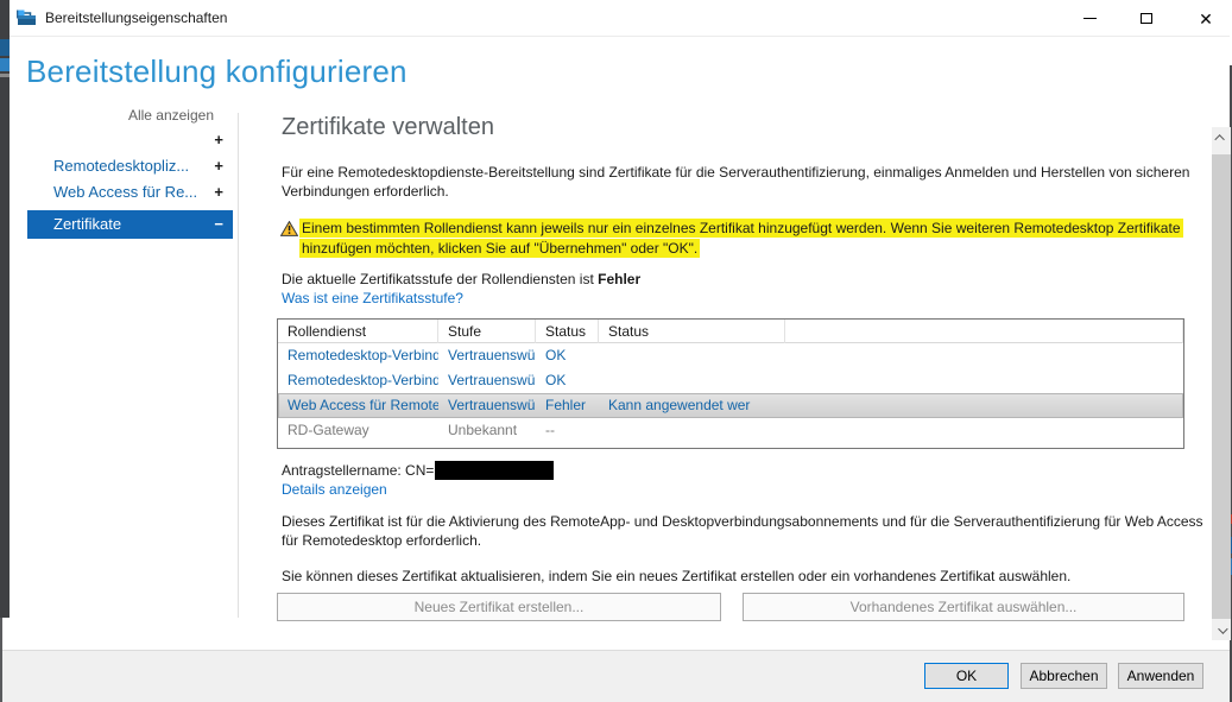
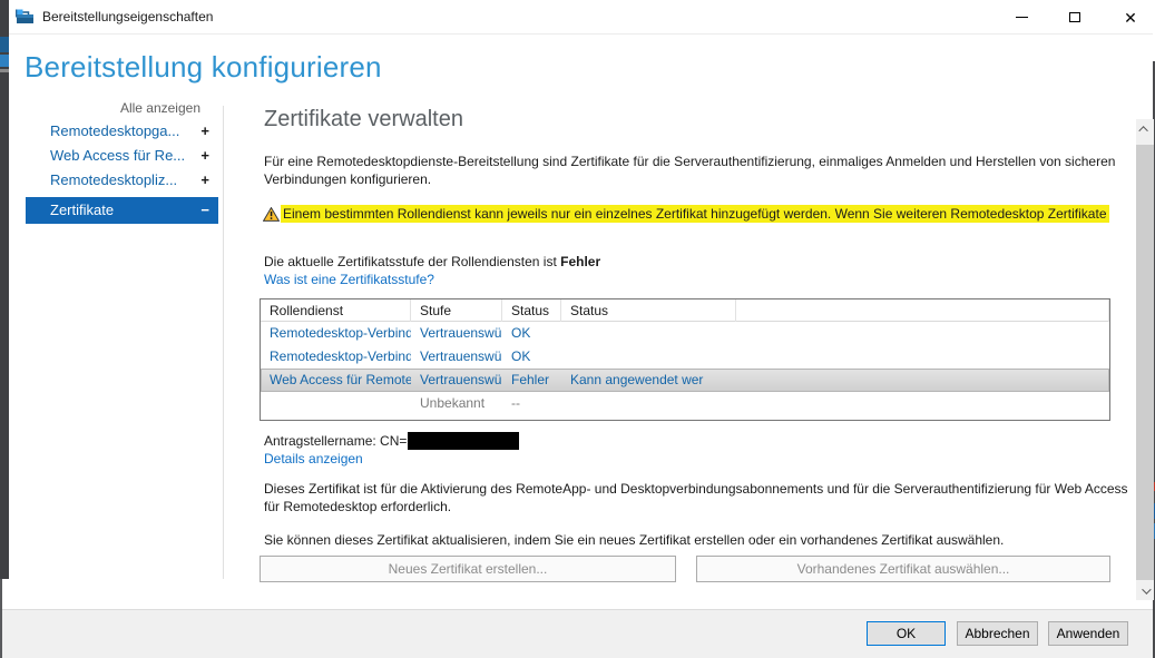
  Bereitstellungseigenschaften
  ✕
  Bereitstellung konfigurieren
  Alle anzeigen
+ Remotedesktopga...
  +
- Remotedesktopliz...
+ Web Access für Re...
  +
- Web Access für Re...
+ Remotedesktopliz...
  +
  Zertifikate
  −
  Zertifikate verwalten
- Für eine Remotedesktopdienste-Bereitstellung sind Zertifikate für die Serverauthentifizierung, einmaliges Anmelden und Herstellen von sicheren Verbindungen erforderlich.
+ Für eine Remotedesktopdienste-Bereitstellung sind Zertifikate für die Serverauthentifizierung, einmaliges Anmelden und Herstellen von sicheren Verbindungen konfigurieren.
  Einem bestimmten Rollendienst kann jeweils nur ein einzelnes Zertifikat hinzugefügt werden. Wenn Sie weiteren Remotedesktop Zertifikate
- hinzufügen möchten, klicken Sie auf "Übernehmen" oder "OK".
  Die aktuelle Zertifikatsstufe der Rollendiensten ist Fehler
  Was ist eine Zertifikatsstufe?
  Rollendienst
  Stufe
  Status
  Status
  Vertrauenswü
  OK
  Vertrauenswü
  OK
  Web Access für Remote
  Vertrauenswü
  Fehler
  Kann angewendet wer
- RD-Gateway
  Unbekannt
  --
  Antragstellername: CN=
  Details anzeigen
  Dieses Zertifikat ist für die Aktivierung des RemoteApp- und Desktopverbindungsabonnements und für die Serverauthentifizierung für Web Access für Remotedesktop erforderlich.
  Sie können dieses Zertifikat aktualisieren, indem Sie ein neues Zertifikat erstellen oder ein vorhandenes Zertifikat auswählen.
  Neues Zertifikat erstellen...
  Vorhandenes Zertifikat auswählen...
  OK
  Abbrechen
  Anwenden
